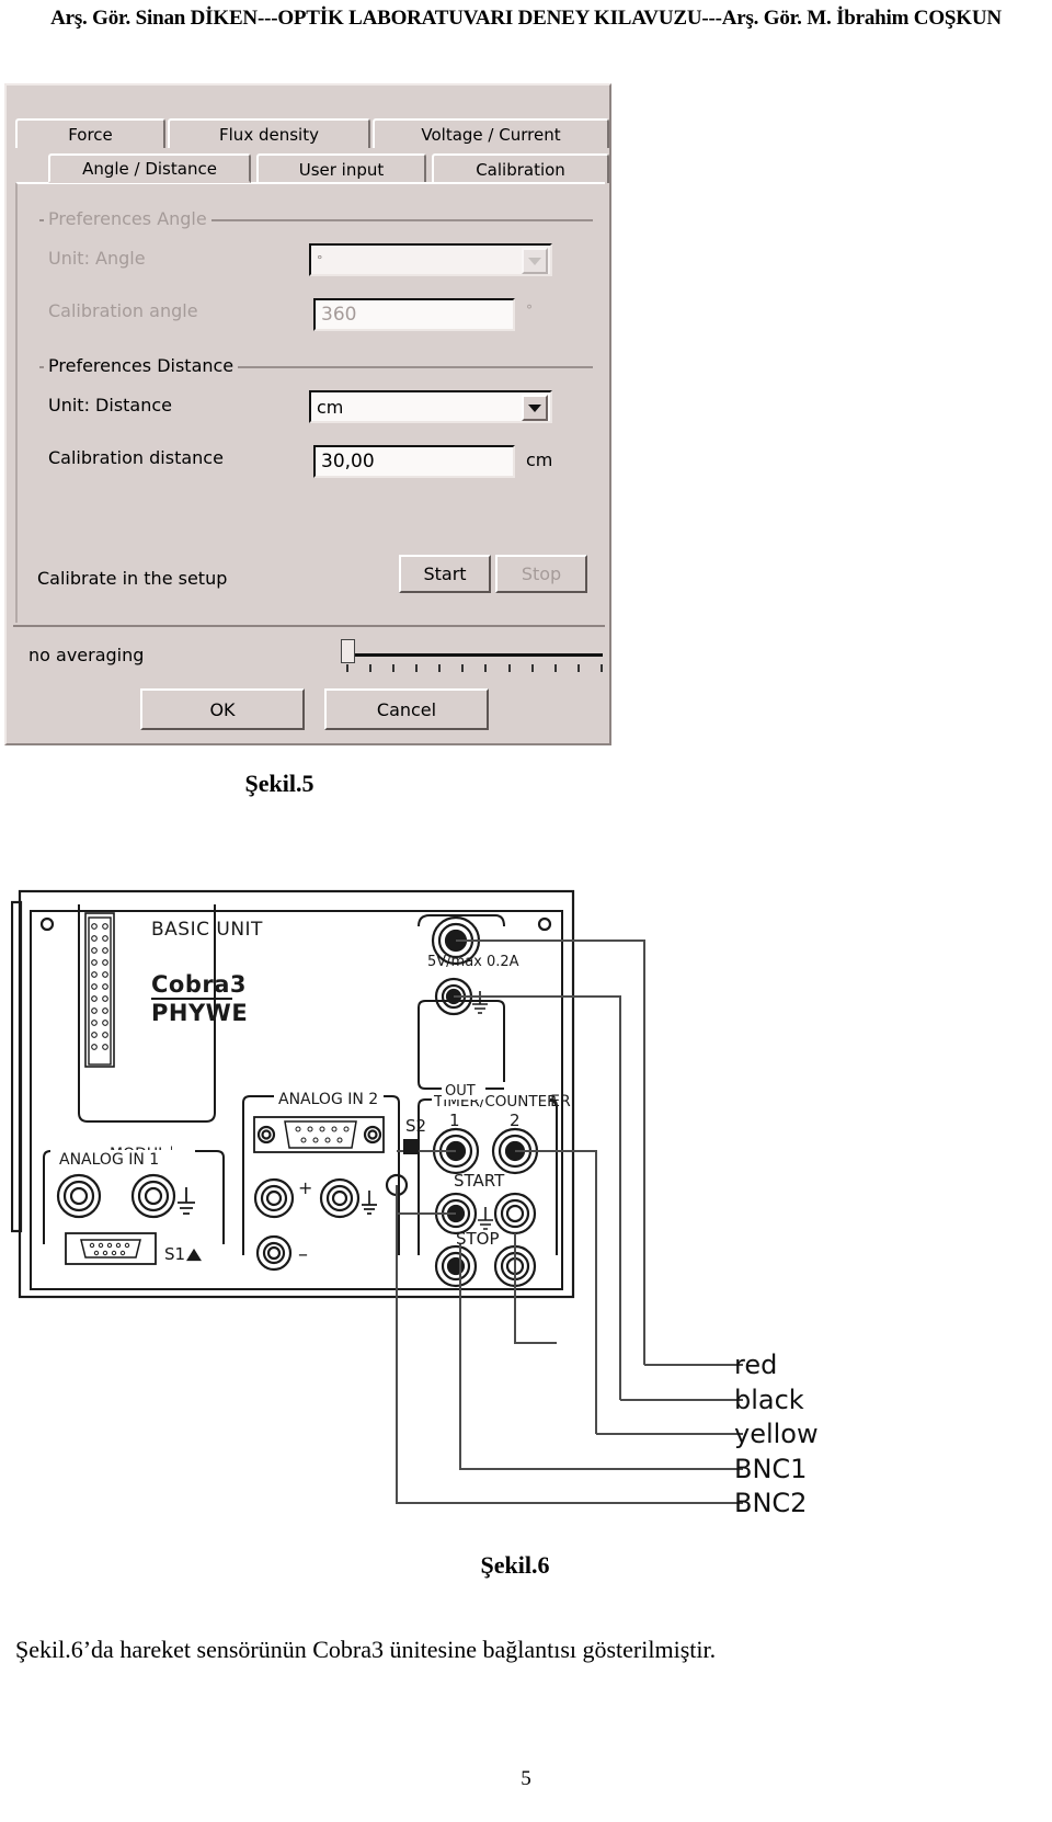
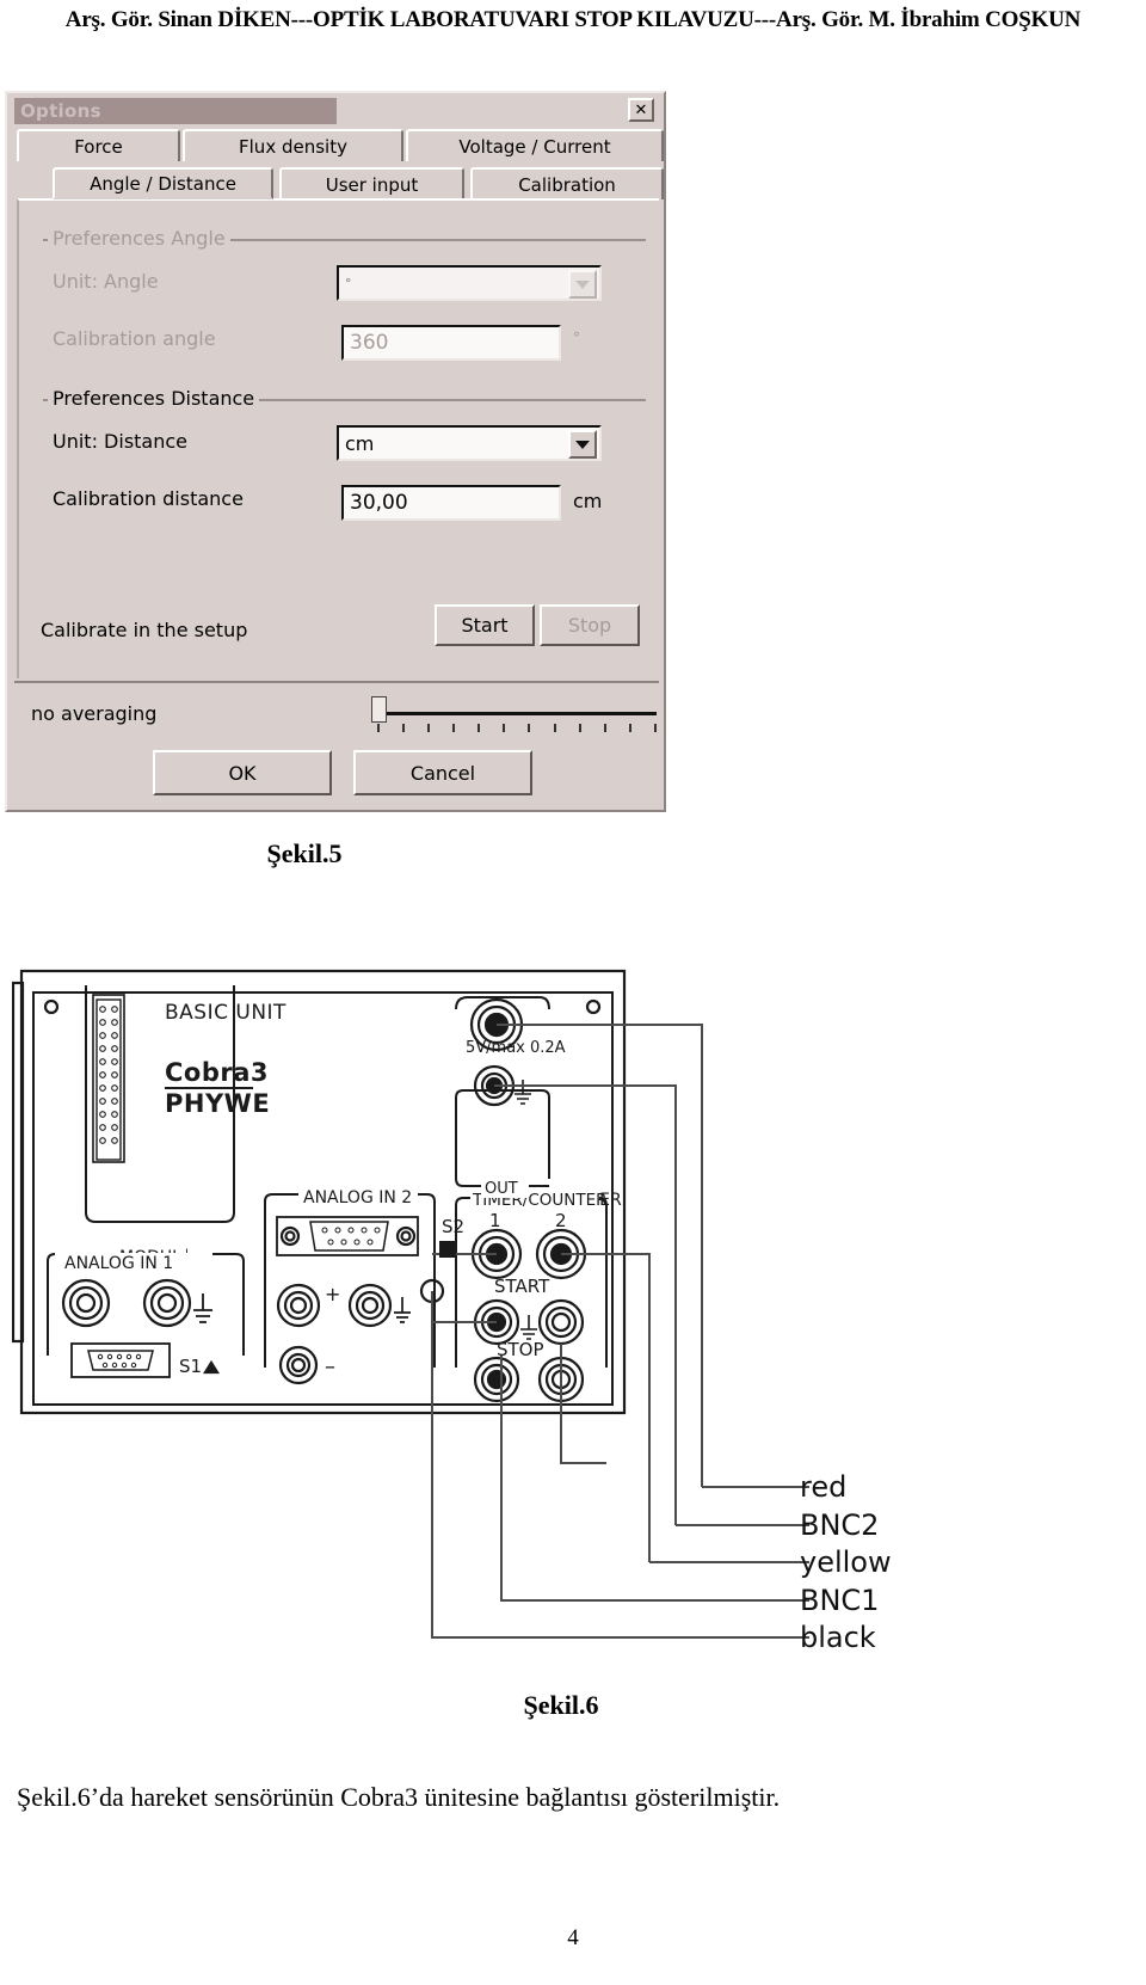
- Arş. Gör. Sinan DİKEN---OPTİK LABORATUVARI DENEY KILAVUZU---Arş. Gör. M. İbrahim COŞKUN
+ Arş. Gör. Sinan DİKEN---OPTİK LABORATUVARI STOP KILAVUZU---Arş. Gör. M. İbrahim COŞKUN
+ Options
+ ✕
  Force
  Flux density
  Voltage / Current
  Angle / Distance
  User input
  Calibration
  Preferences Angle
  Unit: Angle
  °
  Calibration angle
  360
  °
  Preferences Distance
  Unit: Distance
  cm
  Calibration distance
  30,00
  cm
  Calibrate in the setup
  Start
  Stop
  no averaging
  OK
  Cancel
  Şekil.5
  BASIC UNIT
  Cobra3
  PHYWE
  5V/max 0.2A
  S2
  S1
  1
  2
  START
  STOP
  +
  –
  ANALOG IN 2
  TIMER/COUNTER
  OUT
  ANALOG IN 1
  red
- black
+ BNC2
  yellow
  BNC1
- BNC2
+ black
  Şekil.6
  Şekil.6’da hareket sensörünün Cobra3 ünitesine bağlantısı gösterilmiştir.
- 5
+ 4
